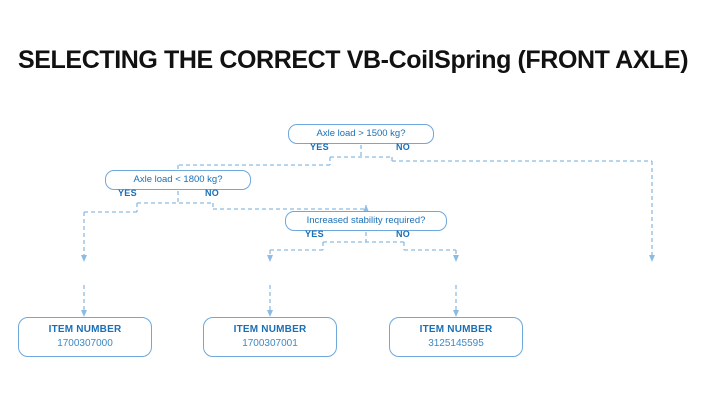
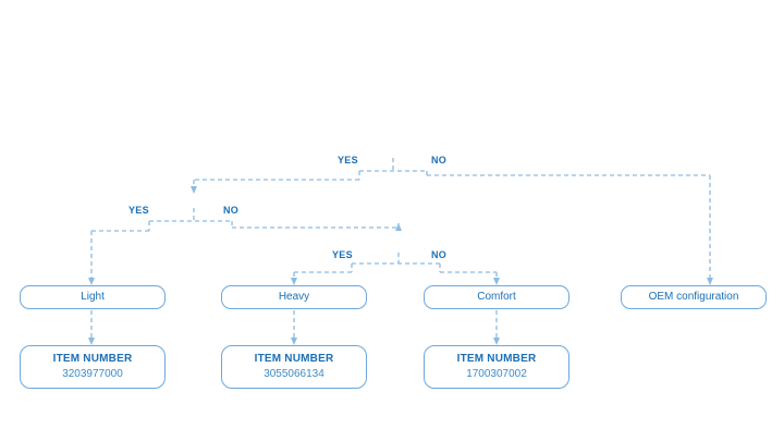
- SELECTING THE CORRECT VB-CoilSpring (FRONT AXLE)
- Axle load > 1500 kg?
  YES
  NO
- Axle load < 1800 kg?
  YES
  NO
- Increased stability required?
  YES
  NO
+ Light
+ Heavy
+ Comfort
+ OEM configuration
  ITEM NUMBER
- 1700307000
+ 3203977000
  ITEM NUMBER
- 1700307001
+ 3055066134
  ITEM NUMBER
- 3125145595
+ 1700307002
